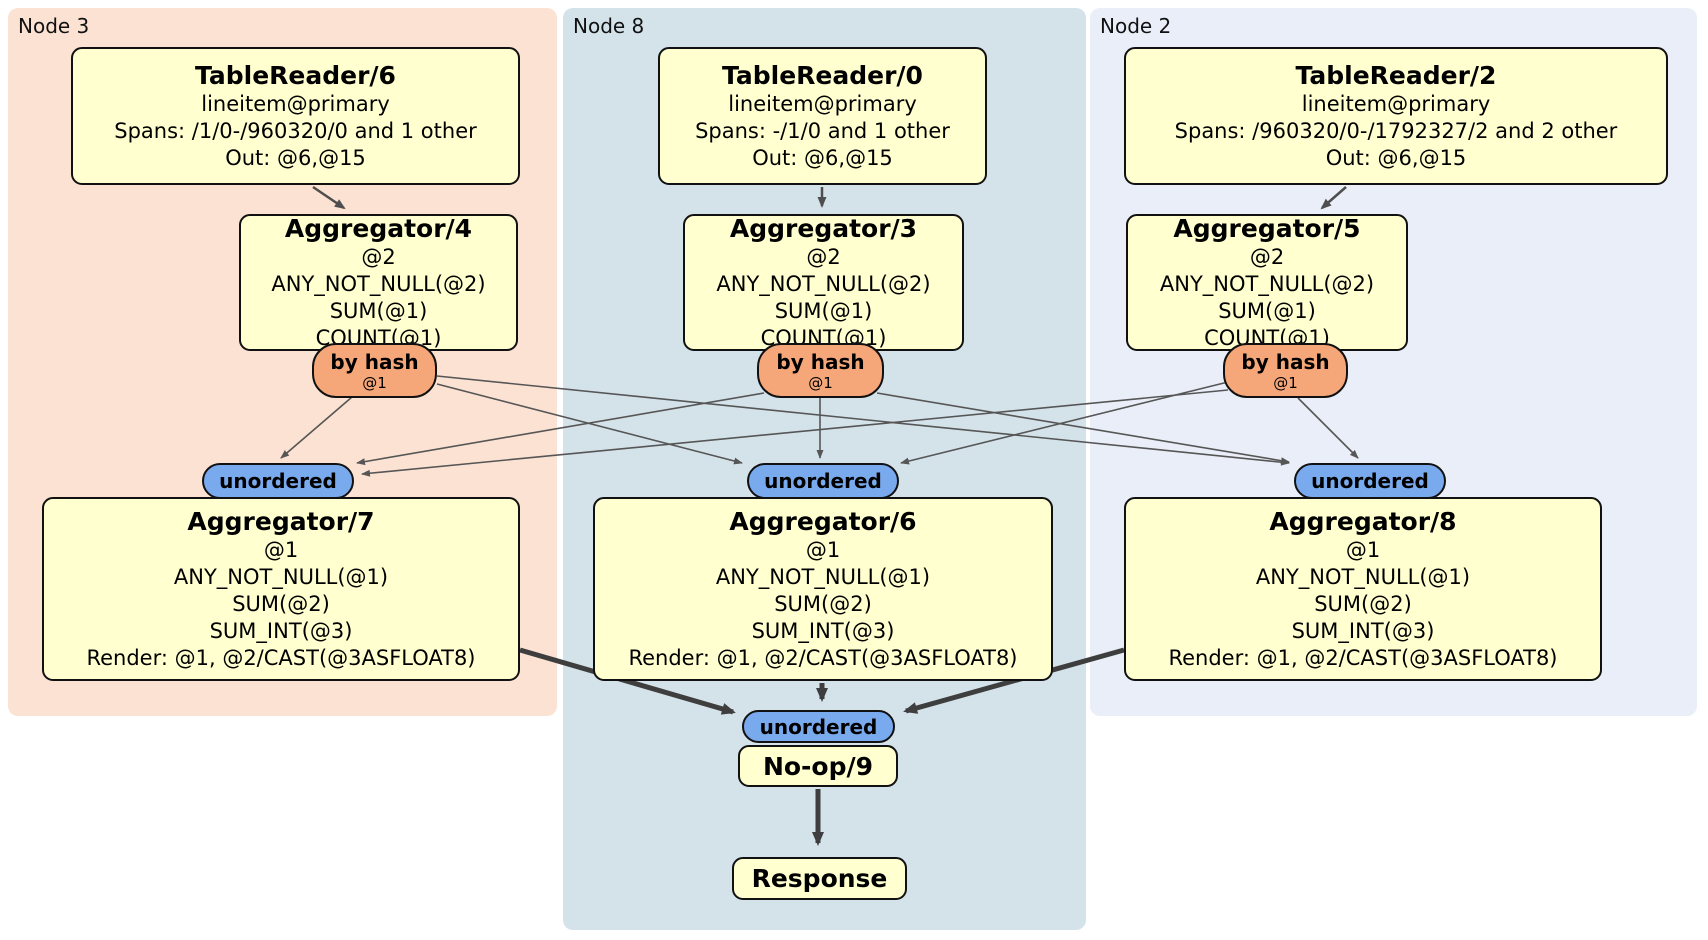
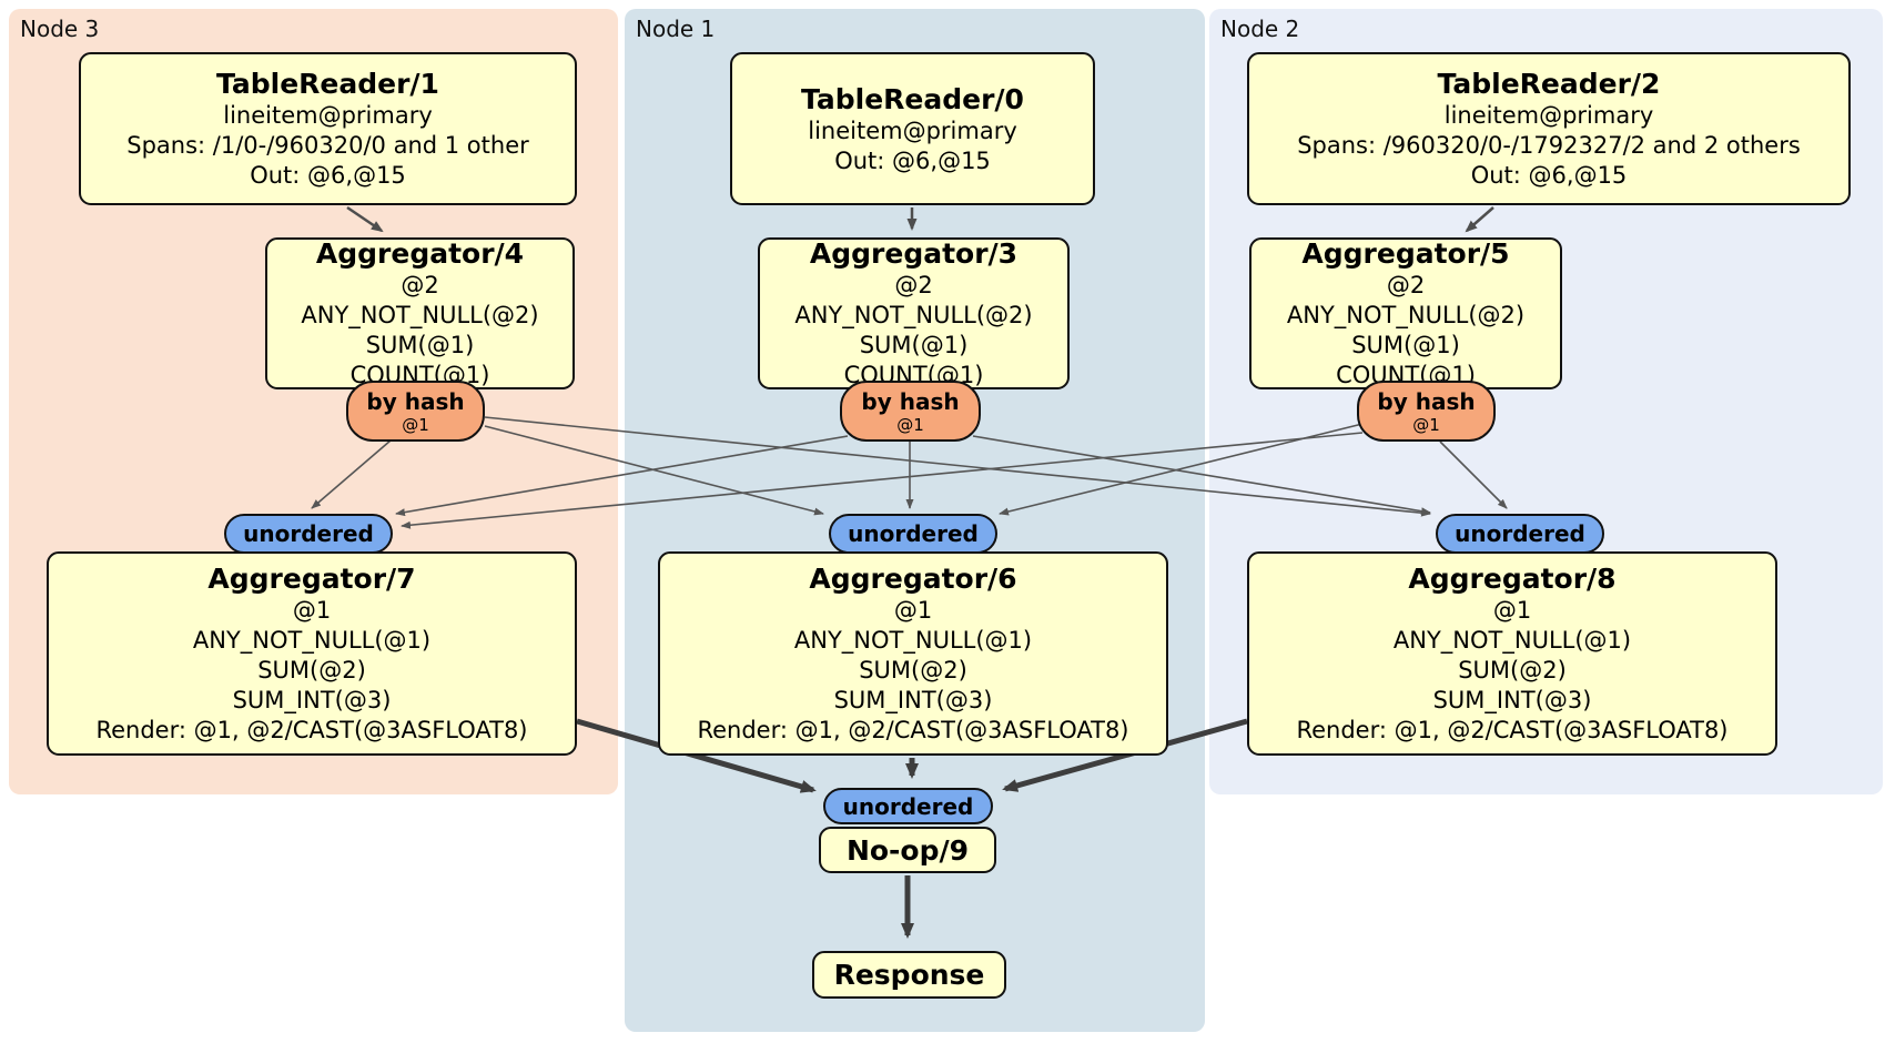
  Node 3
- Node 8
+ Node 1
  Node 2
- TableReader/6
+ TableReader/1
  lineitem@primary
  Spans: /1/0-/960320/0 and 1 other
  Out: @6,@15
  TableReader/0
  lineitem@primary
- Spans: -/1/0 and 1 other
  Out: @6,@15
  TableReader/2
  lineitem@primary
- Spans: /960320/0-/1792327/2 and 2 other
+ Spans: /960320/0-/1792327/2 and 2 others
  Out: @6,@15
  Aggregator/4
  @2
  ANY_NOT_NULL(@2)
  SUM(@1)
  COUNT(@1)
  Aggregator/3
  @2
  ANY_NOT_NULL(@2)
  SUM(@1)
  COUNT(@1)
  Aggregator/5
  @2
  ANY_NOT_NULL(@2)
  SUM(@1)
  COUNT(@1)
  by hash
  @1
  by hash
  @1
  by hash
  @1
  unordered
  unordered
  unordered
  Aggregator/7
  @1
  ANY_NOT_NULL(@1)
  SUM(@2)
  SUM_INT(@3)
  Render: @1, @2/CAST(@3ASFLOAT8)
  Aggregator/6
  @1
  ANY_NOT_NULL(@1)
  SUM(@2)
  SUM_INT(@3)
  Render: @1, @2/CAST(@3ASFLOAT8)
  Aggregator/8
  @1
  ANY_NOT_NULL(@1)
  SUM(@2)
  SUM_INT(@3)
  Render: @1, @2/CAST(@3ASFLOAT8)
  unordered
  No-op/9
  Response
